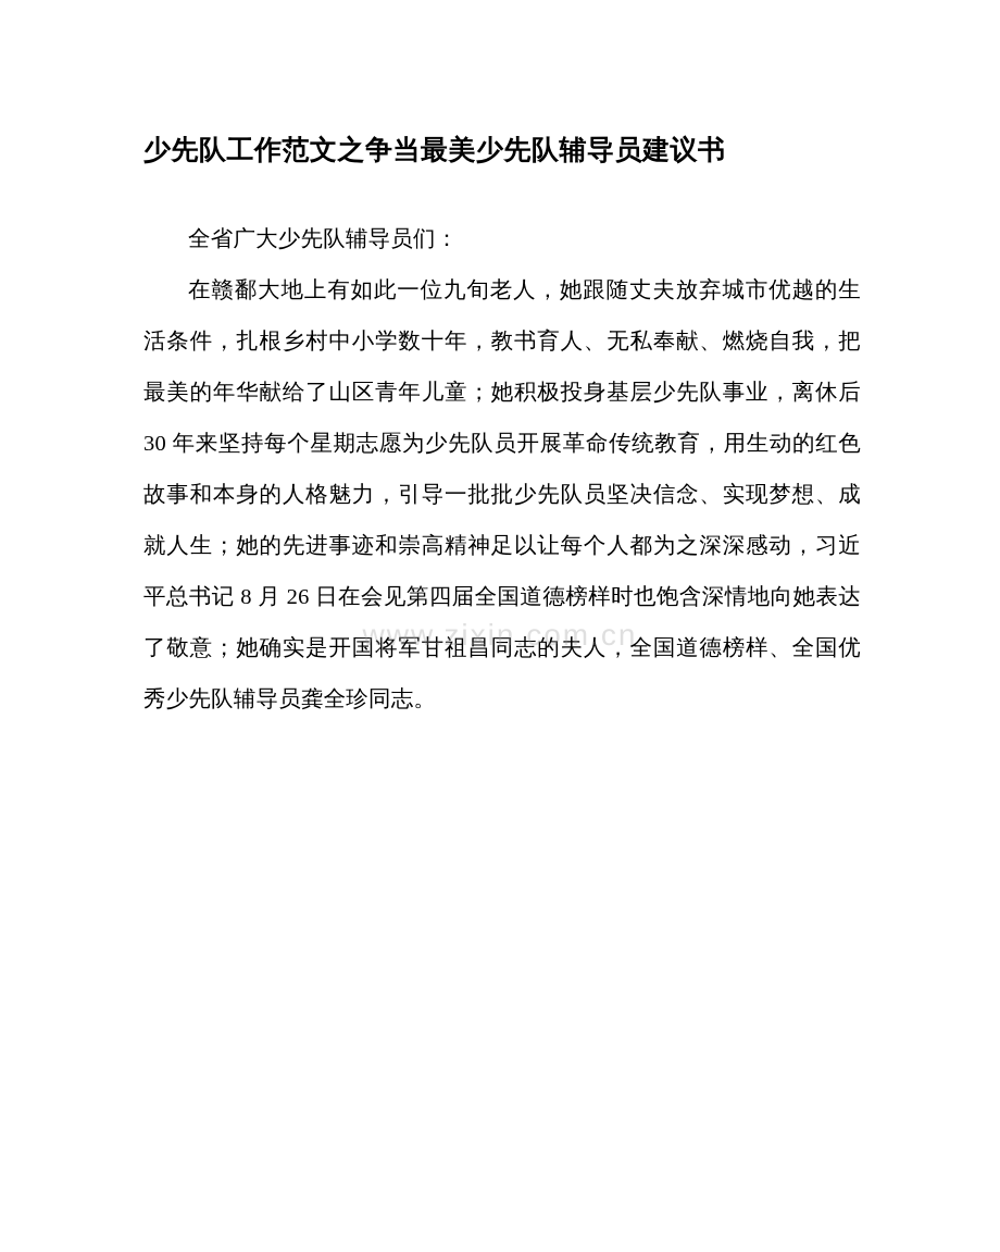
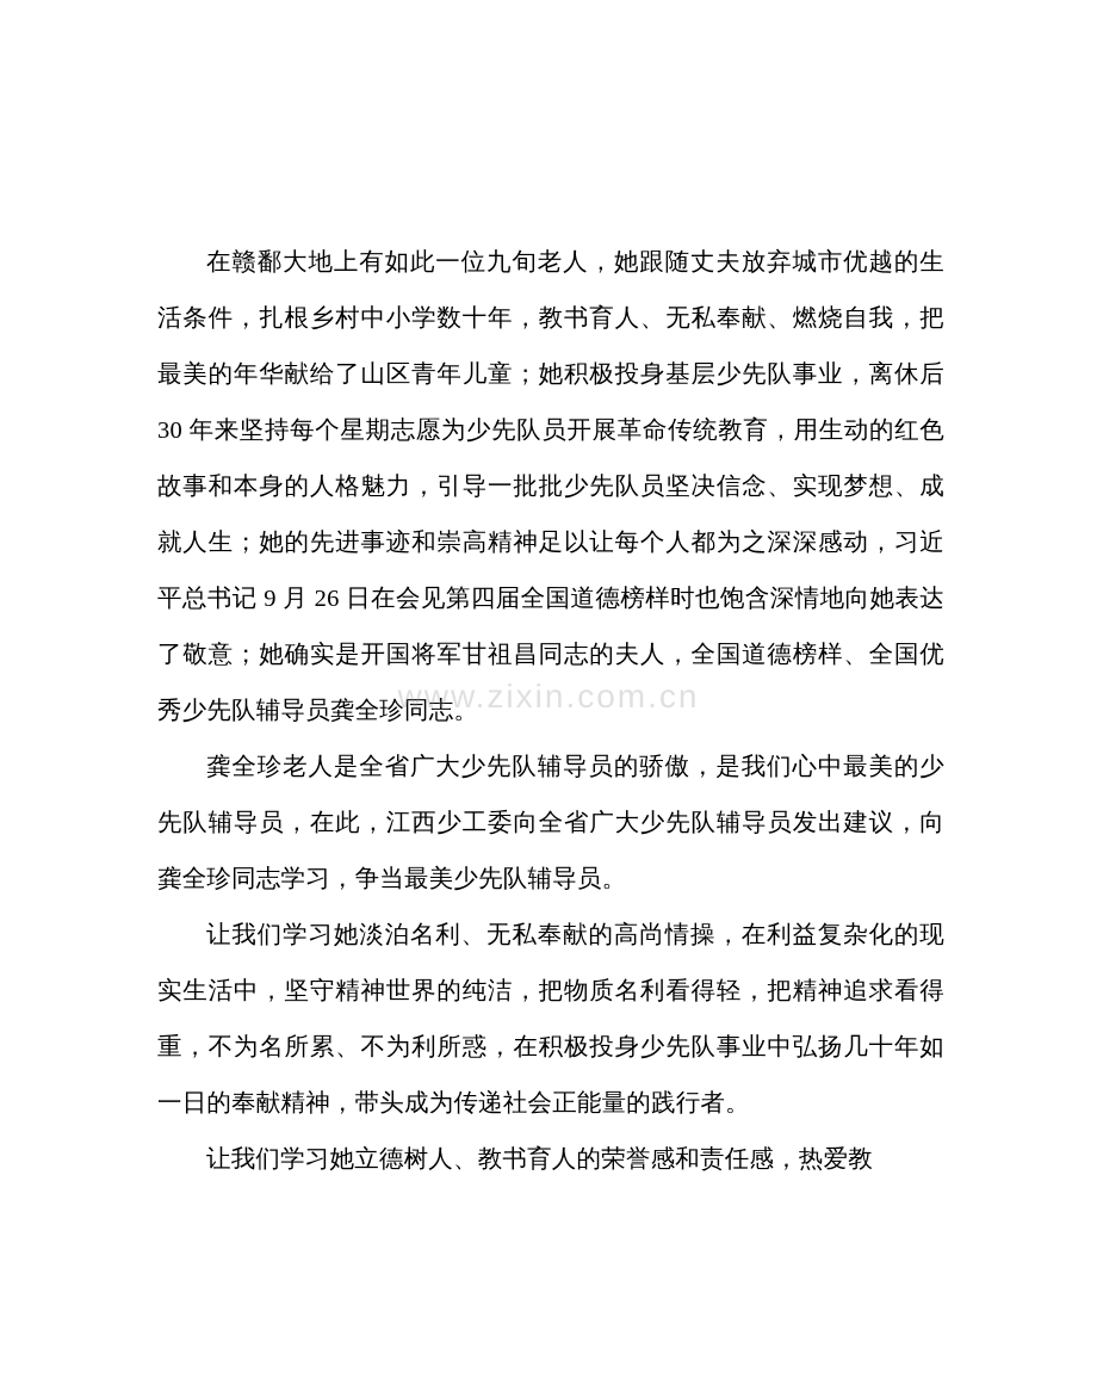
- 少先队工作范文之争当最美少先队辅导员建议书
- 全省广大少先队辅导员们：
- 在赣鄱大地上有如此一位九旬老人，她跟随丈夫放弃城市优越的生活条件，扎根乡村中小学数十年，教书育人、无私奉献、燃烧自我，把最美的年华献给了山区青年儿童；她积极投身基层少先队事业，离休后 30 年来坚持每个星期志愿为少先队员开展革命传统教育，用生动的红色故事和本身的人格魅力，引导一批批少先队员坚决信念、实现梦想、成就人生；她的先进事迹和崇高精神足以让每个人都为之深深感动，习近平总书记 8 月 26 日在会见第四届全国道德榜样时也饱含深情地向她表达了敬意；她确实是开国将军甘祖昌同志的夫人，全国道德榜样、全国优秀少先队辅导员龚全珍同志。
+ 在赣鄱大地上有如此一位九旬老人，她跟随丈夫放弃城市优越的生活条件，扎根乡村中小学数十年，教书育人、无私奉献、燃烧自我，把最美的年华献给了山区青年儿童；她积极投身基层少先队事业，离休后 30 年来坚持每个星期志愿为少先队员开展革命传统教育，用生动的红色故事和本身的人格魅力，引导一批批少先队员坚决信念、实现梦想、成就人生；她的先进事迹和崇高精神足以让每个人都为之深深感动，习近平总书记 9 月 26 日在会见第四届全国道德榜样时也饱含深情地向她表达了敬意；她确实是开国将军甘祖昌同志的夫人，全国道德榜样、全国优秀少先队辅导员龚全珍同志。
+ 龚全珍老人是全省广大少先队辅导员的骄傲，是我们心中最美的少先队辅导员，在此，江西少工委向全省广大少先队辅导员发出建议，向龚全珍同志学习，争当最美少先队辅导员。
+ 让我们学习她淡泊名利、无私奉献的高尚情操，在利益复杂化的现实生活中，坚守精神世界的纯洁，把物质名利看得轻，把精神追求看得重，不为名所累、不为利所惑，在积极投身少先队事业中弘扬几十年如一日的奉献精神，带头成为传递社会正能量的践行者。
+ 让我们学习她立德树人、教书育人的荣誉感和责任感，热爱教
  www.zixin.com.cn
